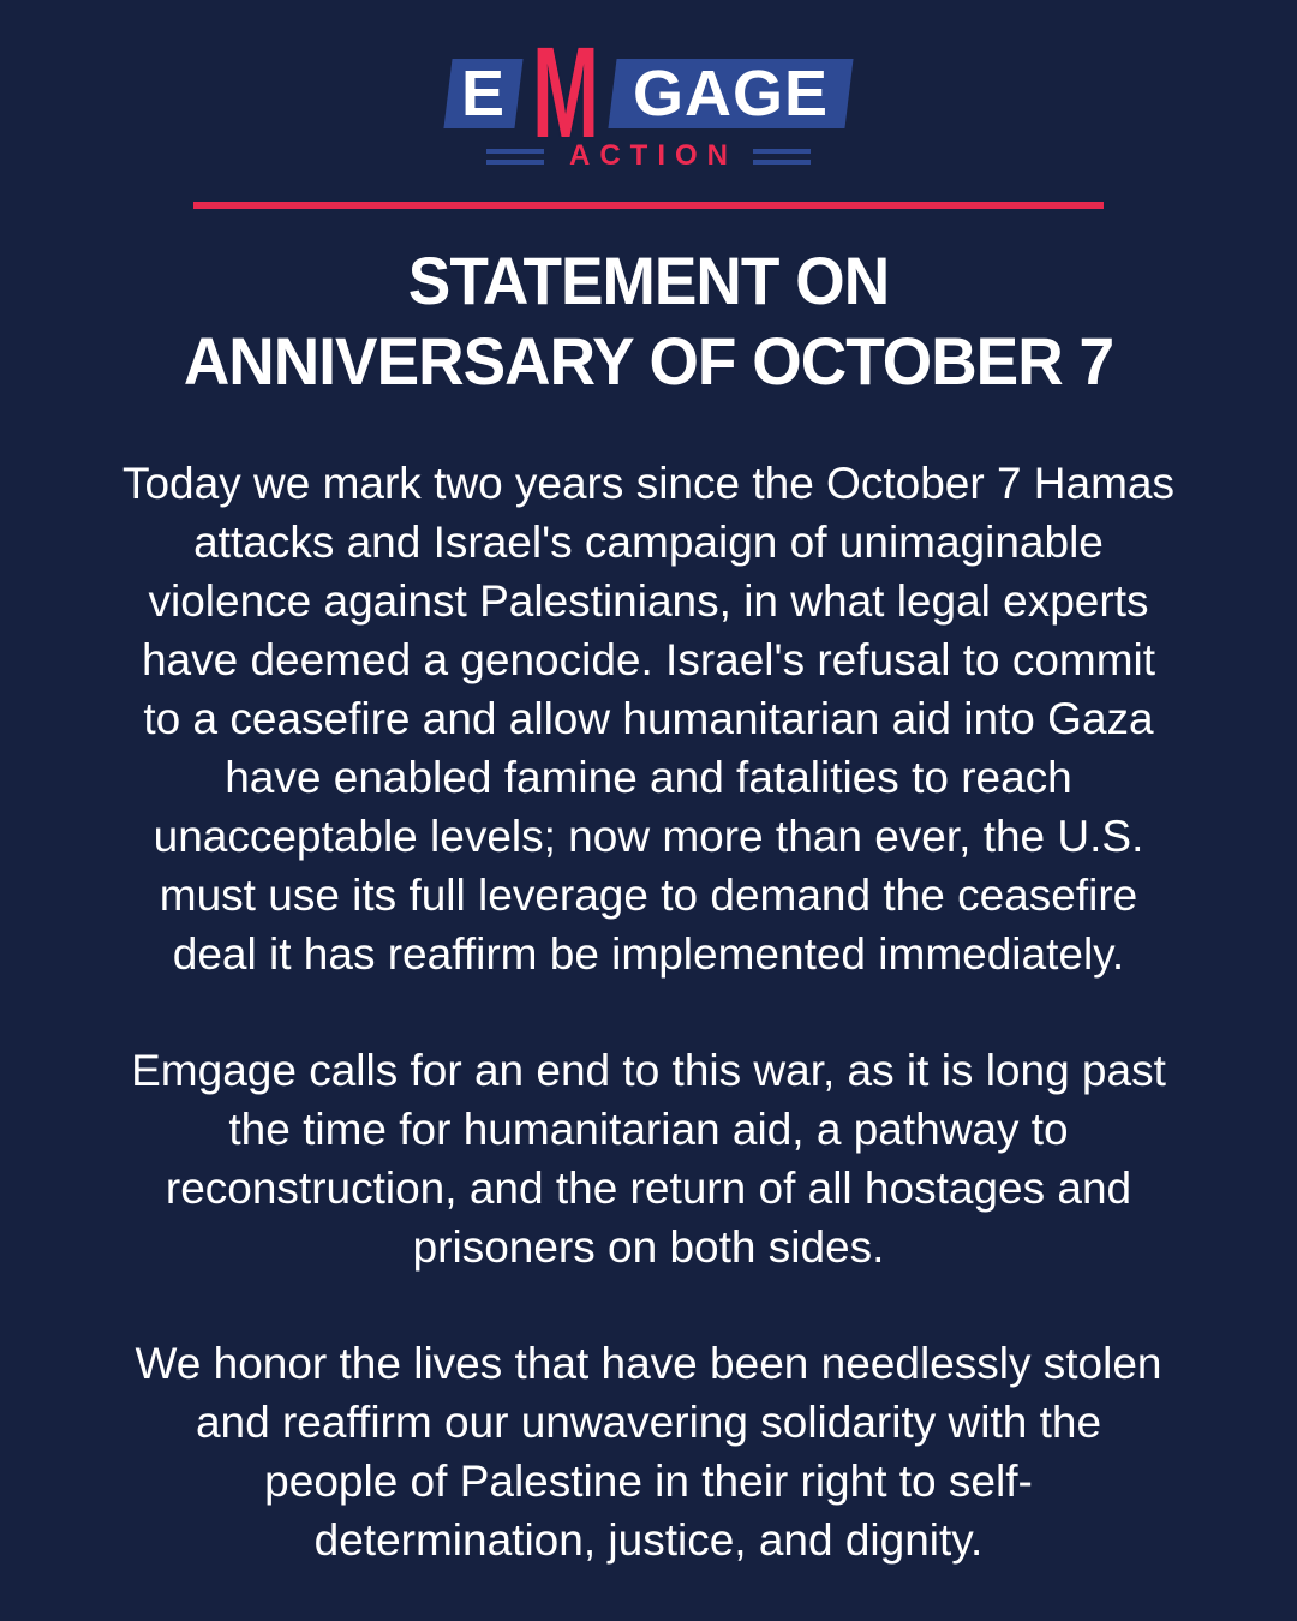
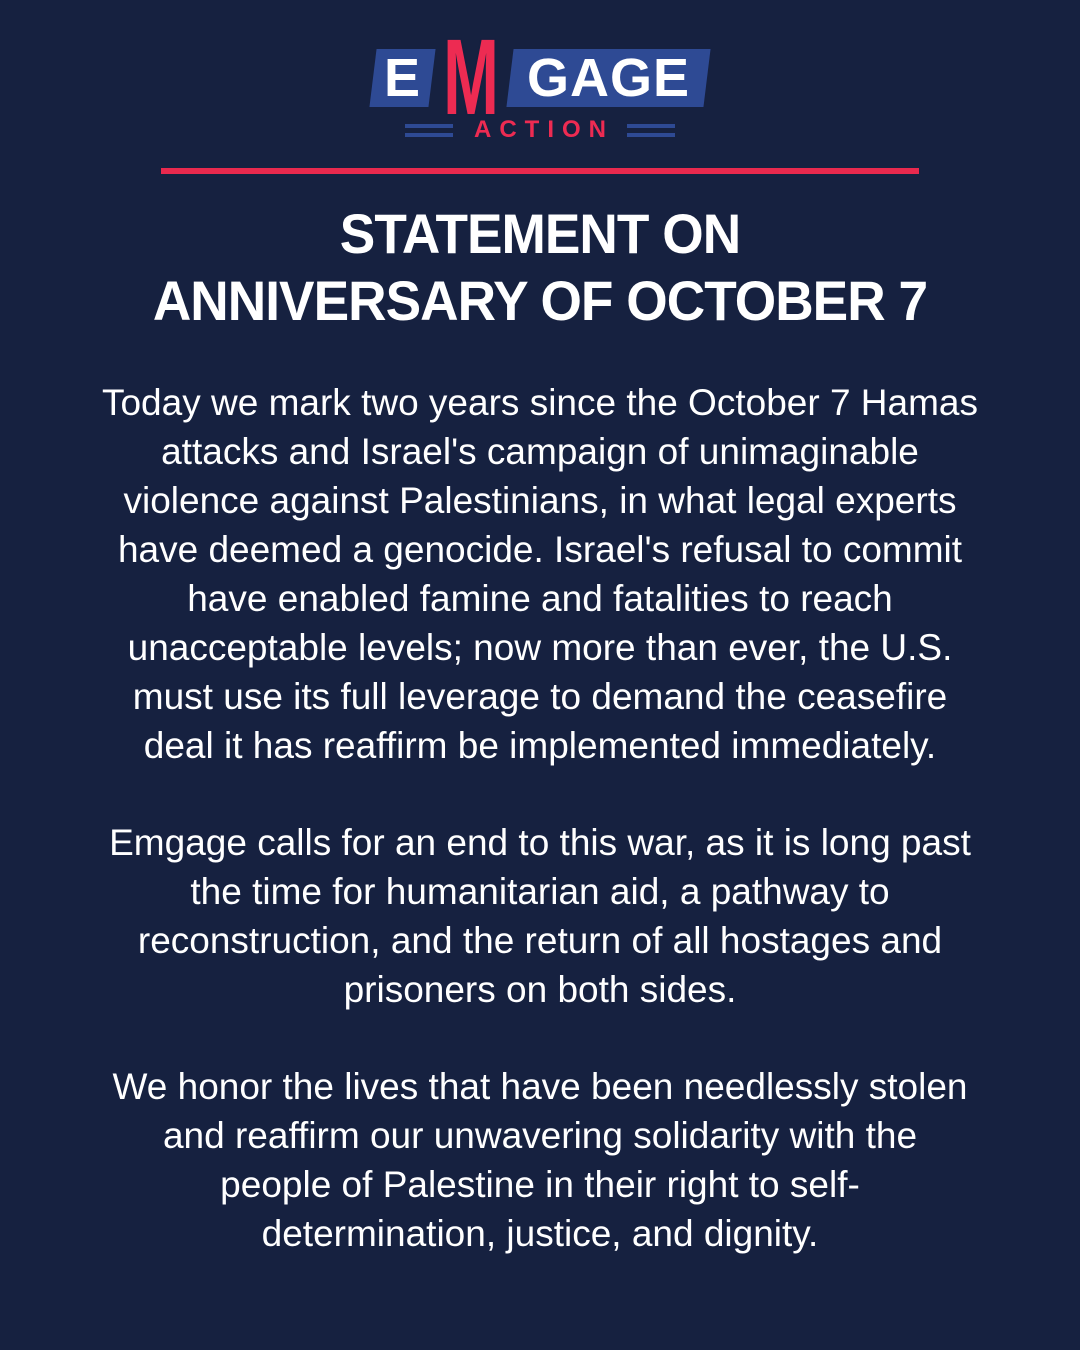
  E
  M
  GAGE
  ACTION
  STATEMENT ON
  ANNIVERSARY OF OCTOBER 7
  Today we mark two years since the October 7 Hamas
  attacks and Israel's campaign of unimaginable
  violence against Palestinians, in what legal experts
  have deemed a genocide. Israel's refusal to commit
- to a ceasefire and allow humanitarian aid into Gaza
  have enabled famine and fatalities to reach
  unacceptable levels; now more than ever, the U.S.
  must use its full leverage to demand the ceasefire
  deal it has reaffirm be implemented immediately.
  Emgage calls for an end to this war, as it is long past
  the time for humanitarian aid, a pathway to
  reconstruction, and the return of all hostages and
  prisoners on both sides.
  We honor the lives that have been needlessly stolen
  and reaffirm our unwavering solidarity with the
  people of Palestine in their right to self-
  determination, justice, and dignity.
